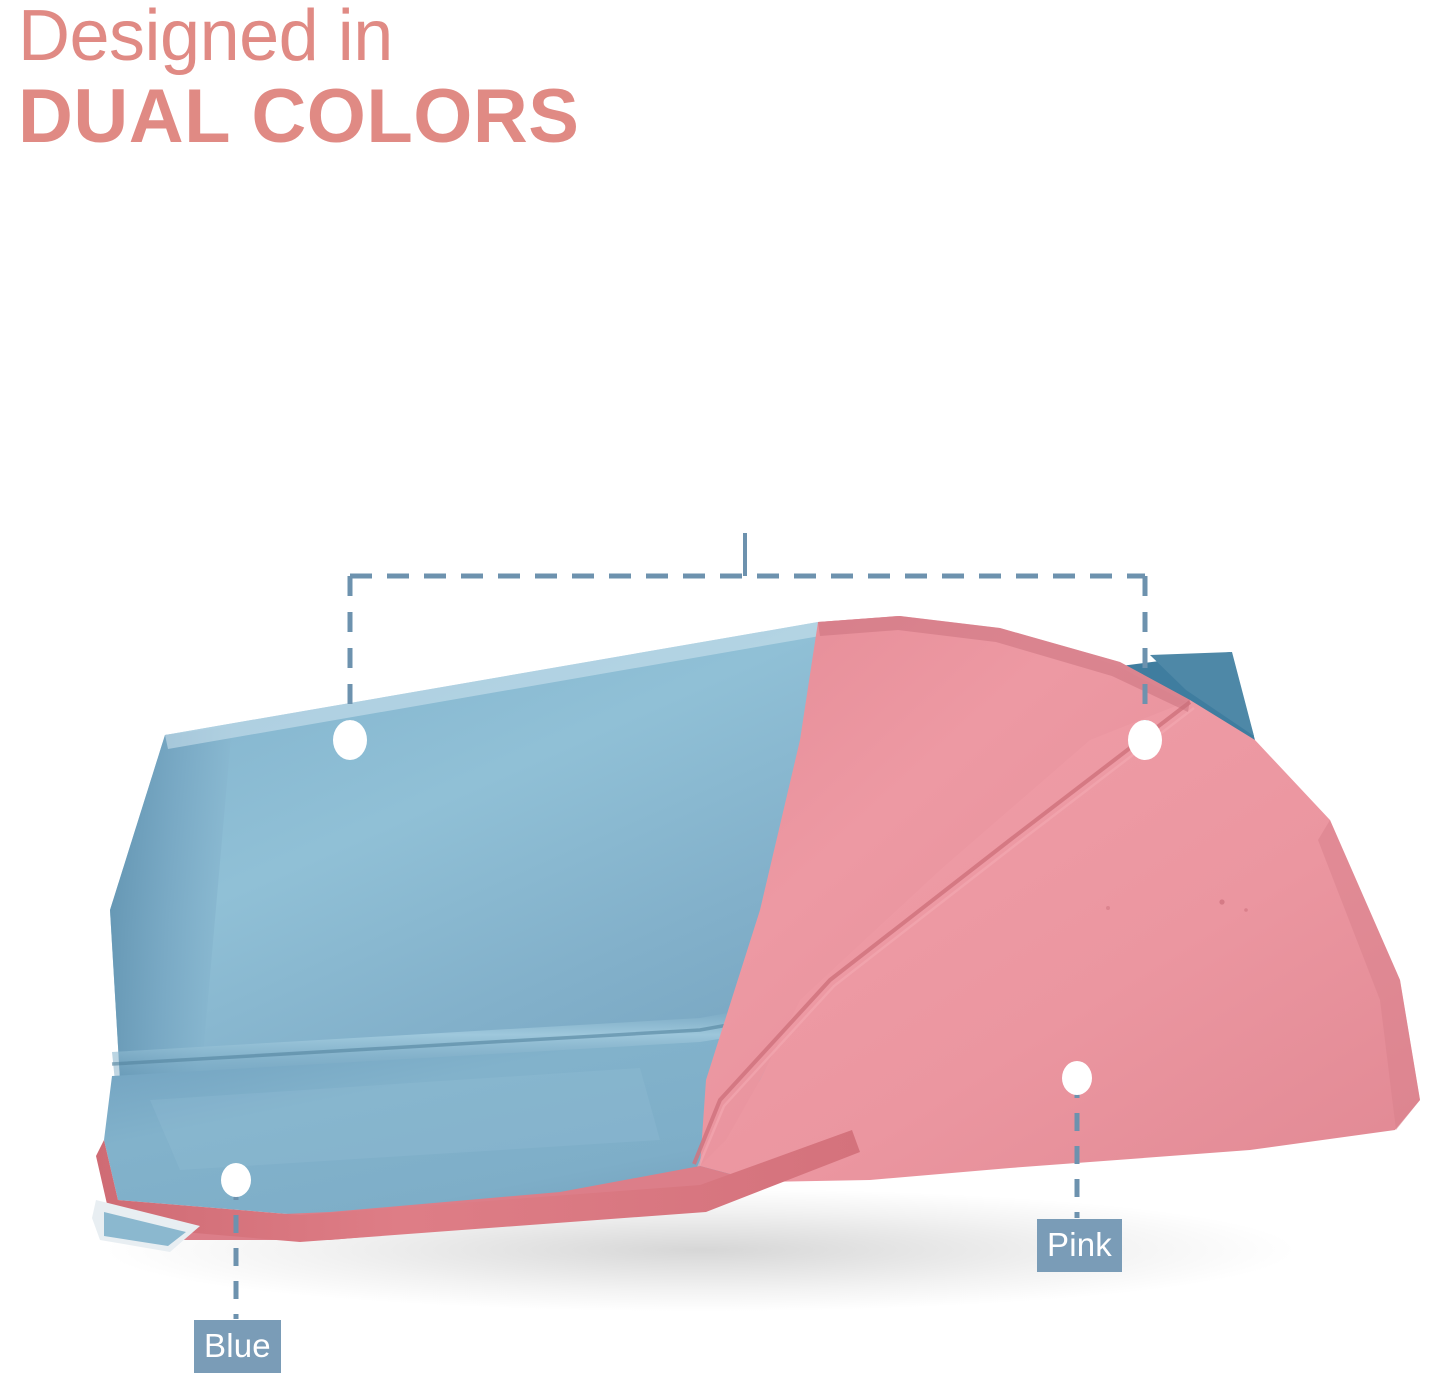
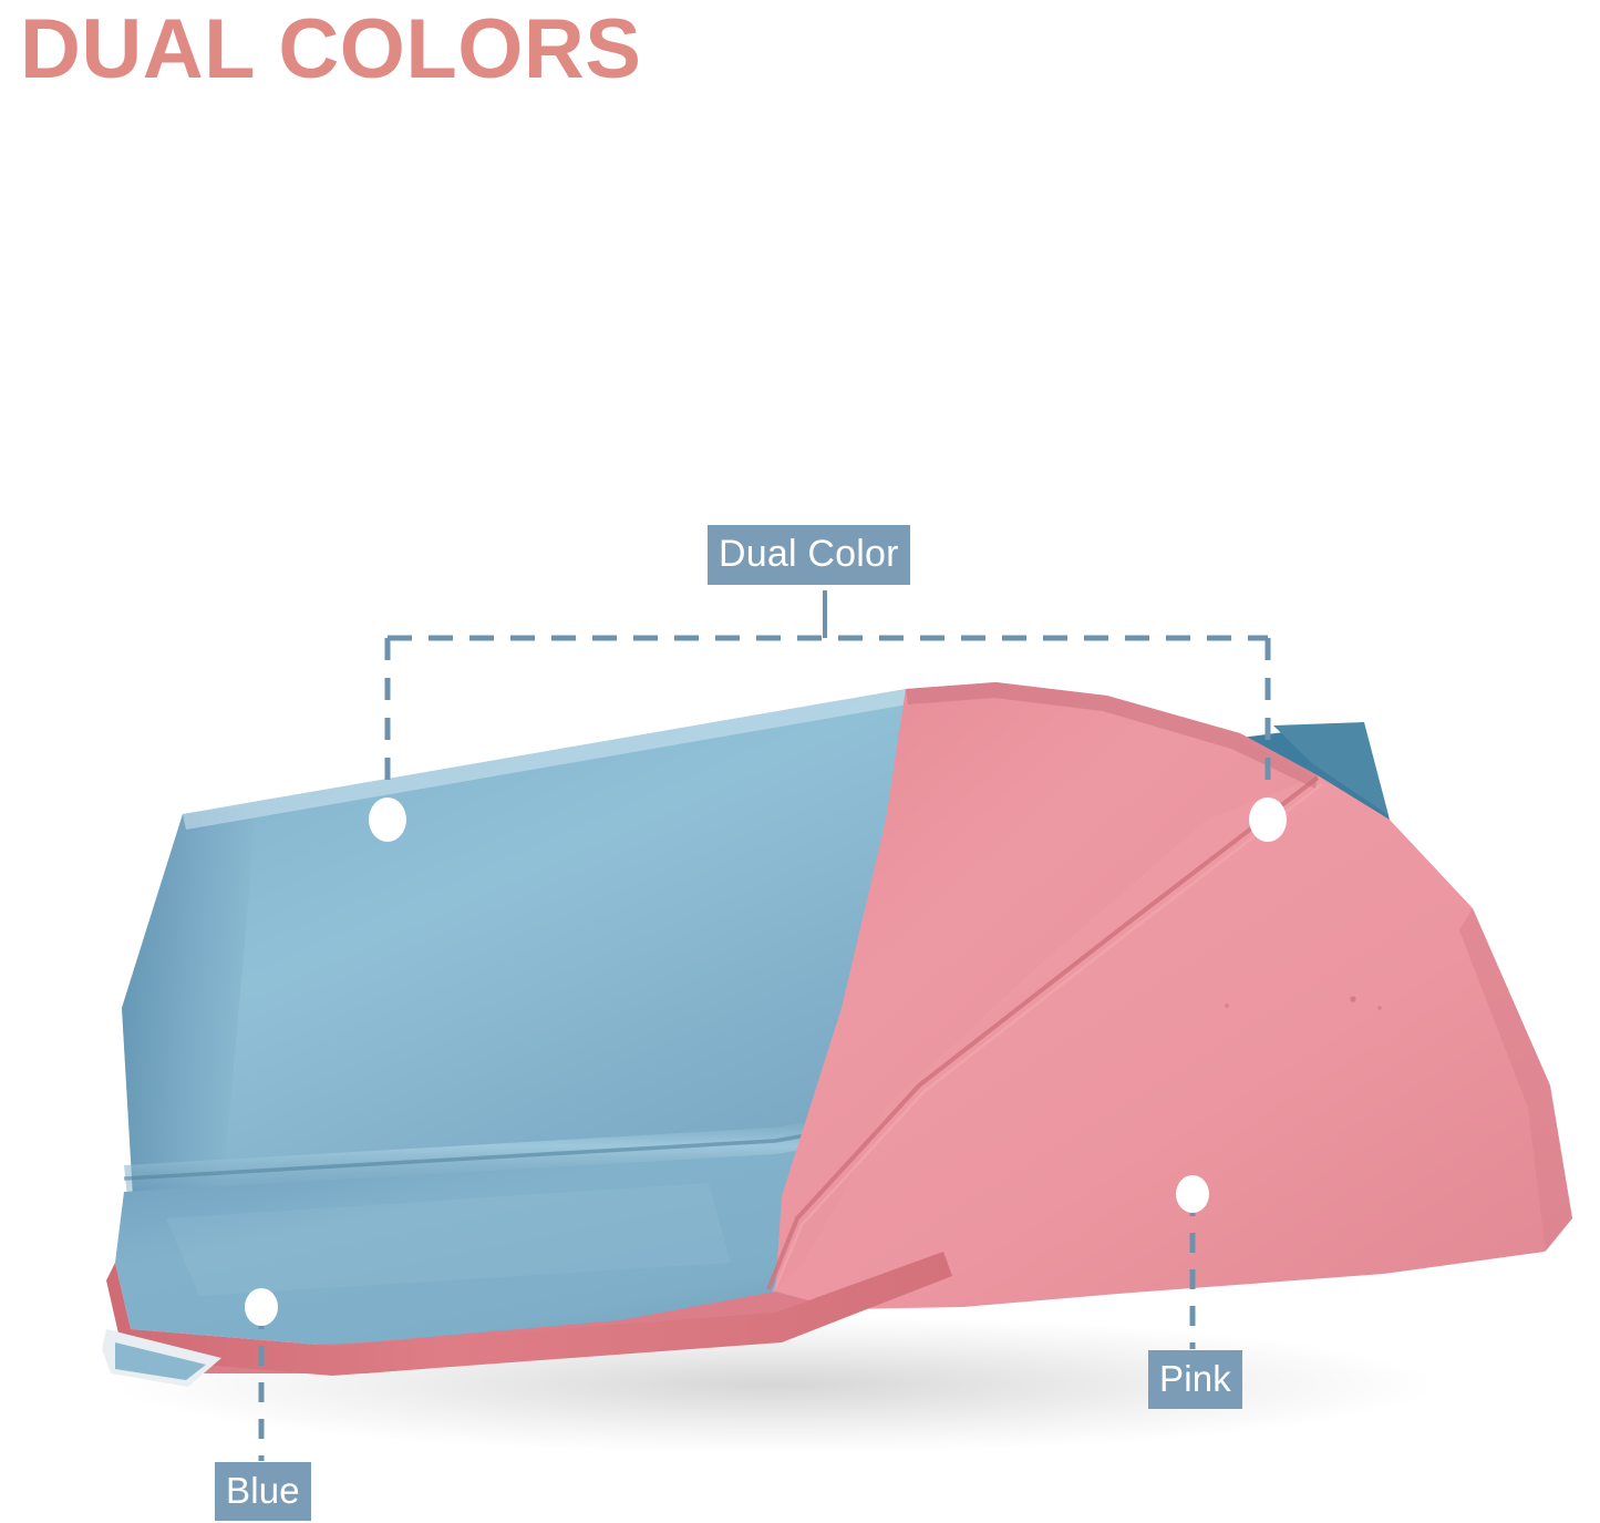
- Designed in
  DUAL COLORS
+ Dual Color
  Pink
  Blue
